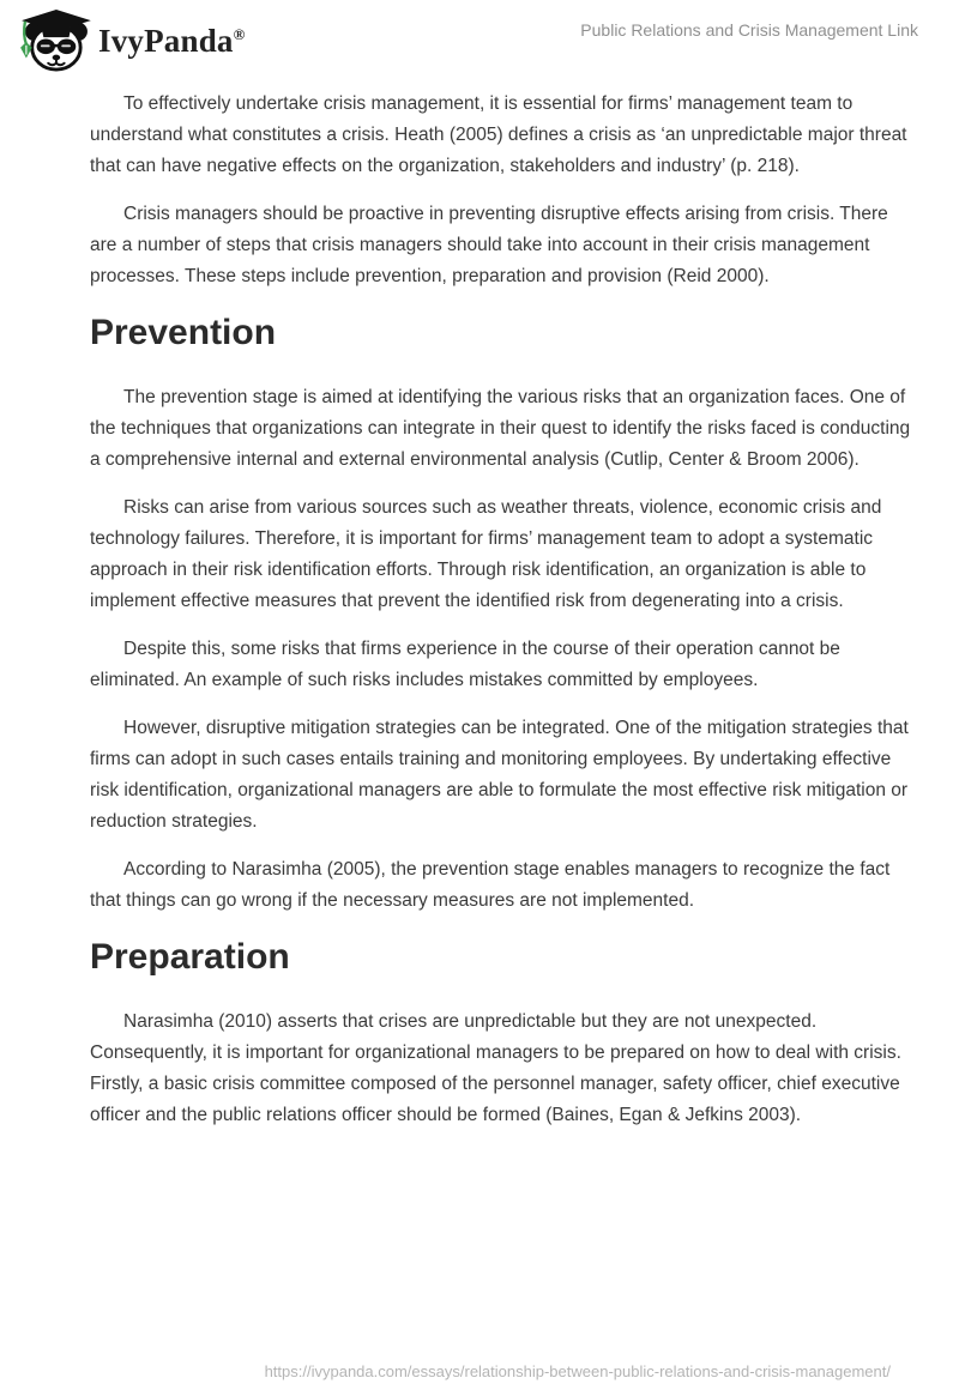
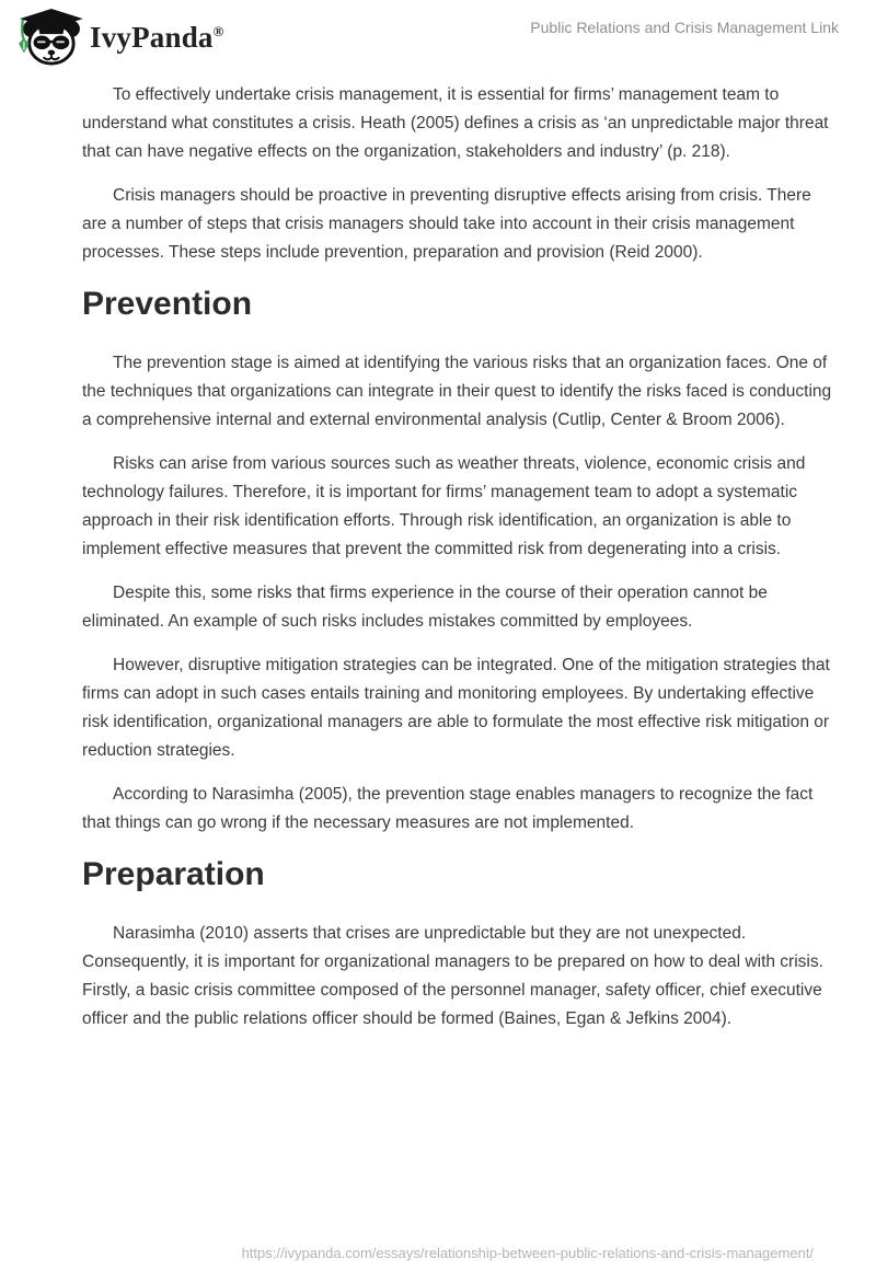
  IvyPanda®
  Public Relations and Crisis Management Link
  To effectively undertake crisis management, it is essential for firms’ management team to understand what constitutes a crisis. Heath (2005) defines a crisis as ‘an unpredictable major threat that can have negative effects on the organization, stakeholders and industry’ (p. 218).
  Crisis managers should be proactive in preventing disruptive effects arising from crisis. There are a number of steps that crisis managers should take into account in their crisis management processes. These steps include prevention, preparation and provision (Reid 2000).
  Prevention
  The prevention stage is aimed at identifying the various risks that an organization faces. One of the techniques that organizations can integrate in their quest to identify the risks faced is conducting a comprehensive internal and external environmental analysis (Cutlip, Center & Broom 2006).
- Risks can arise from various sources such as weather threats, violence, economic crisis and technology failures. Therefore, it is important for firms’ management team to adopt a systematic approach in their risk identification efforts. Through risk identification, an organization is able to implement effective measures that prevent the identified risk from degenerating into a crisis.
+ Risks can arise from various sources such as weather threats, violence, economic crisis and technology failures. Therefore, it is important for firms’ management team to adopt a systematic approach in their risk identification efforts. Through risk identification, an organization is able to implement effective measures that prevent the committed risk from degenerating into a crisis.
  Despite this, some risks that firms experience in the course of their operation cannot be eliminated. An example of such risks includes mistakes committed by employees.
  However, disruptive mitigation strategies can be integrated. One of the mitigation strategies that firms can adopt in such cases entails training and monitoring employees. By undertaking effective risk identification, organizational managers are able to formulate the most effective risk mitigation or reduction strategies.
  According to Narasimha (2005), the prevention stage enables managers to recognize the fact that things can go wrong if the necessary measures are not implemented.
  Preparation
- Narasimha (2010) asserts that crises are unpredictable but they are not unexpected. Consequently, it is important for organizational managers to be prepared on how to deal with crisis. Firstly, a basic crisis committee composed of the personnel manager, safety officer, chief executive officer and the public relations officer should be formed (Baines, Egan & Jefkins 2003).
+ Narasimha (2010) asserts that crises are unpredictable but they are not unexpected. Consequently, it is important for organizational managers to be prepared on how to deal with crisis. Firstly, a basic crisis committee composed of the personnel manager, safety officer, chief executive officer and the public relations officer should be formed (Baines, Egan & Jefkins 2004).
  https://ivypanda.com/essays/relationship-between-public-relations-and-crisis-management/
